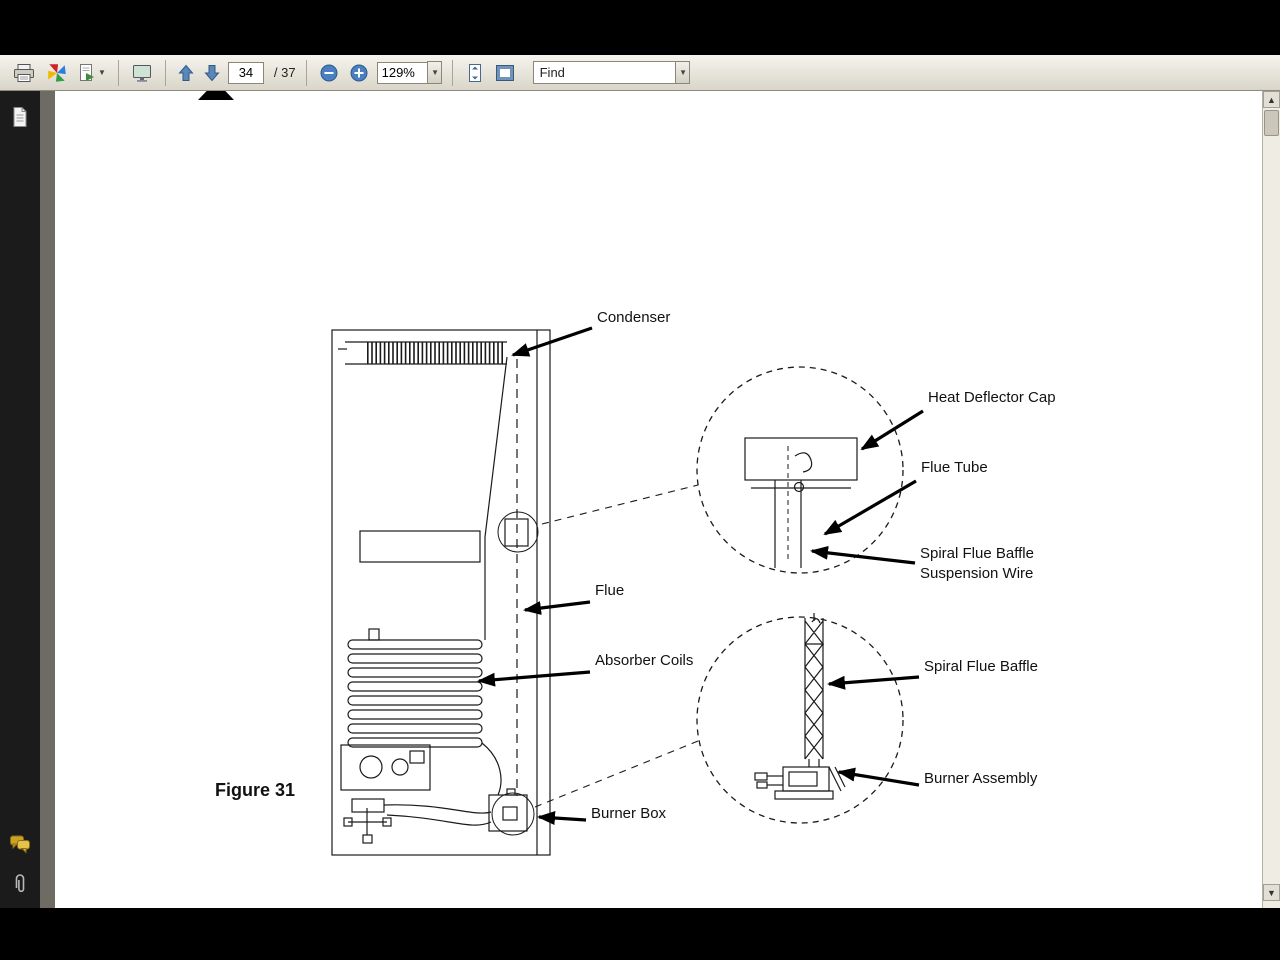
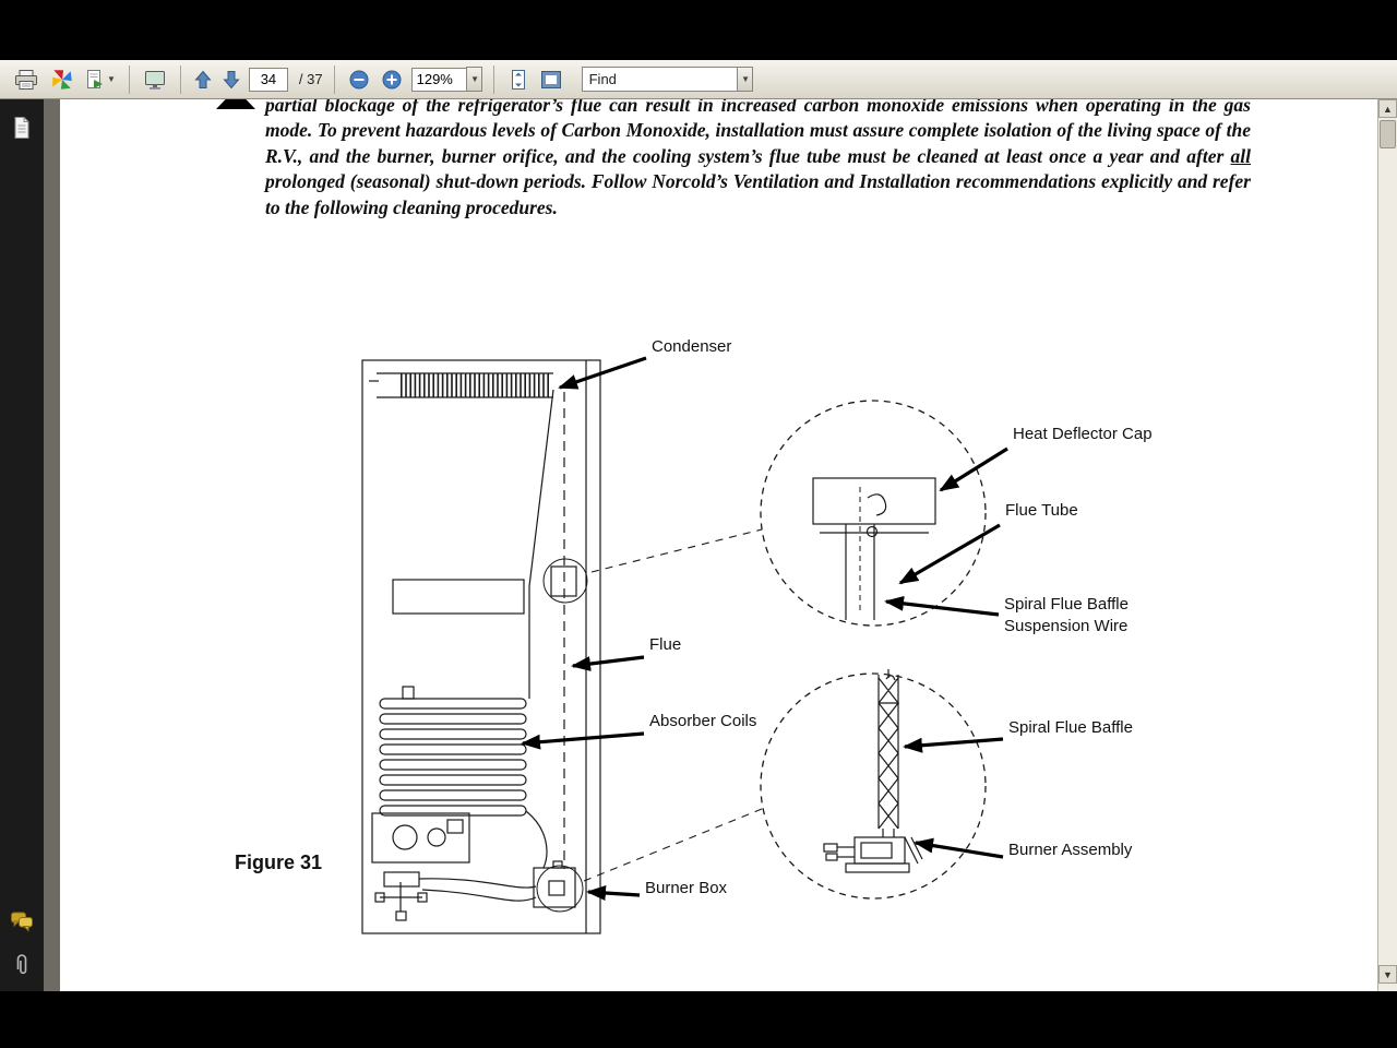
  ▼
  34
  / 37
  129%
  ▼
  Find
  ▼
+ partial blockage of the refrigerator’s flue can result in increased carbon monoxide emissions when operating in the gas mode. To prevent hazardous levels of Carbon Monoxide, installation must assure complete isolation of the living space of the R.V., and the burner, burner orifice, and the cooling system’s flue tube must be cleaned at least once a year and after all prolonged (seasonal) shut-down periods. Follow Norcold’s Ventilation and Installation recommendations explicitly and refer to the following cleaning procedures.
  Condenser
  Heat Deflector Cap
  Flue Tube
  Spiral Flue Baffle
  Suspension Wire
  Flue
  Absorber Coils
  Spiral Flue Baffle
  Burner Assembly
  Burner Box
  Figure 31
  ▲
  ▼
